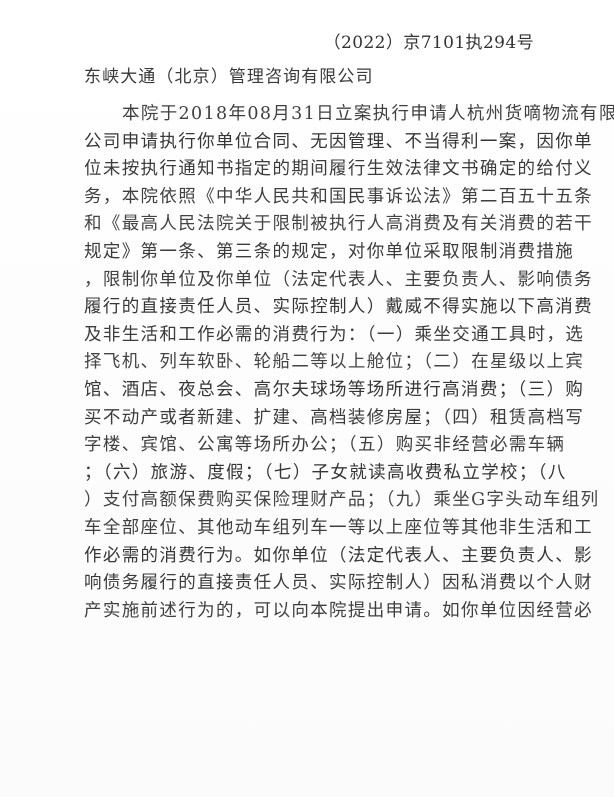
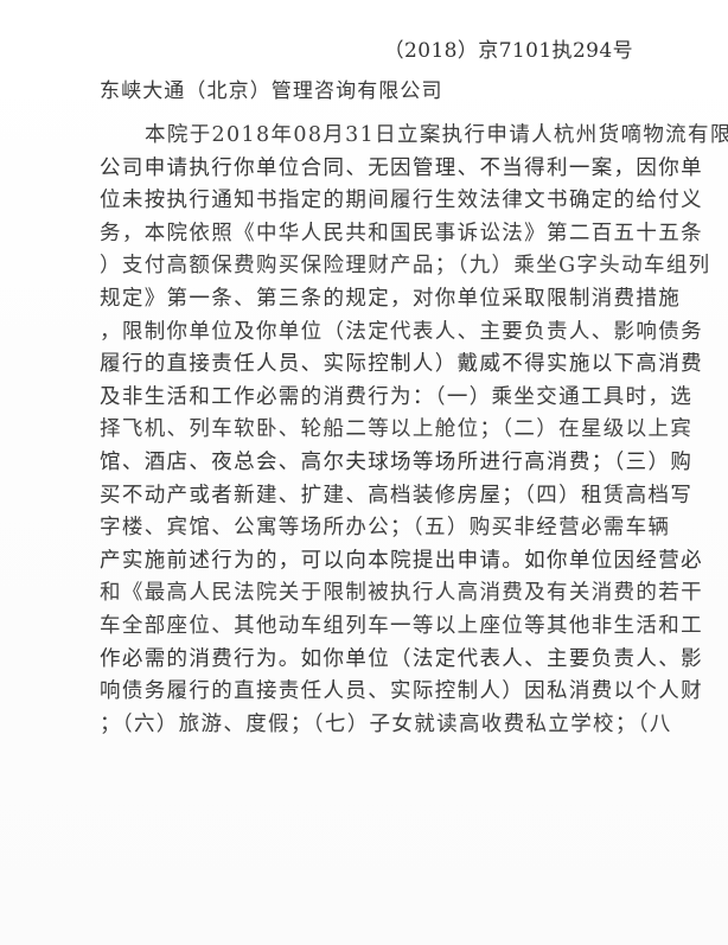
- （2022）京7101执294号
+ （2018）京7101执294号
  东峡大通（北京）管理咨询有限公司
  本院于2018年08月31日立案执行申请人杭州货嘀物流有限
  公司申请执行你单位合同、无因管理、不当得利一案，因你单
  位未按执行通知书指定的期间履行生效法律文书确定的给付义
  务，本院依照《中华人民共和国民事诉讼法》第二百五十五条
- 和《最高人民法院关于限制被执行人高消费及有关消费的若干
+ ）支付高额保费购买保险理财产品；（九）乘坐G字头动车组列
  规定》第一条、第三条的规定，对你单位采取限制消费措施
  ，限制你单位及你单位（法定代表人、主要负责人、影响债务
  履行的直接责任人员、实际控制人）戴威不得实施以下高消费
  及非生活和工作必需的消费行为：（一）乘坐交通工具时，选
  择飞机、列车软卧、轮船二等以上舱位；（二）在星级以上宾
  馆、酒店、夜总会、高尔夫球场等场所进行高消费；（三）购
  买不动产或者新建、扩建、高档装修房屋；（四）租赁高档写
  字楼、宾馆、公寓等场所办公；（五）购买非经营必需车辆
- ；（六）旅游、度假；（七）子女就读高收费私立学校；（八
+ 产实施前述行为的，可以向本院提出申请。如你单位因经营必
- ）支付高额保费购买保险理财产品；（九）乘坐G字头动车组列
+ 和《最高人民法院关于限制被执行人高消费及有关消费的若干
  车全部座位、其他动车组列车一等以上座位等其他非生活和工
  作必需的消费行为。如你单位（法定代表人、主要负责人、影
  响债务履行的直接责任人员、实际控制人）因私消费以个人财
- 产实施前述行为的，可以向本院提出申请。如你单位因经营必
+ ；（六）旅游、度假；（七）子女就读高收费私立学校；（八
